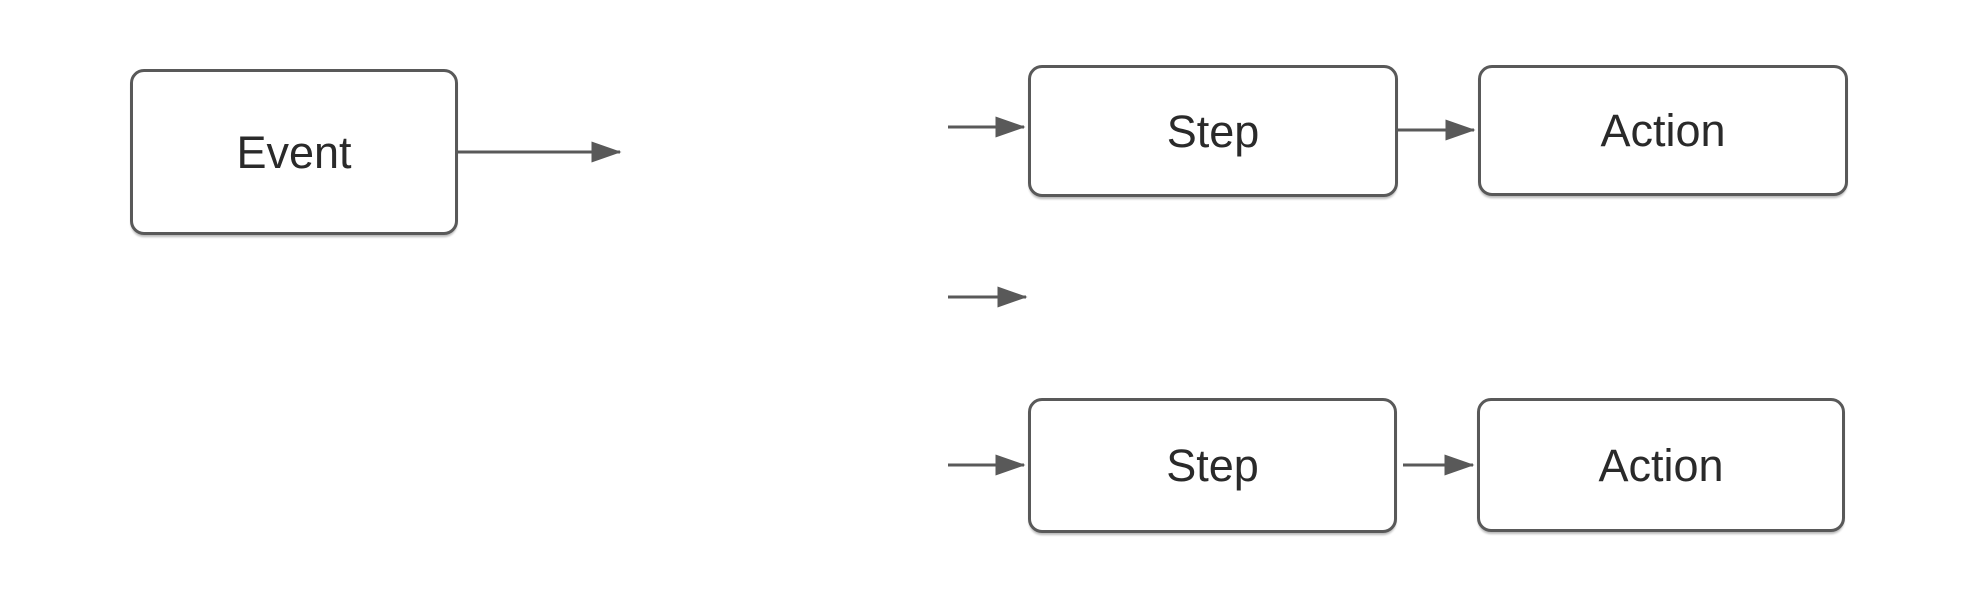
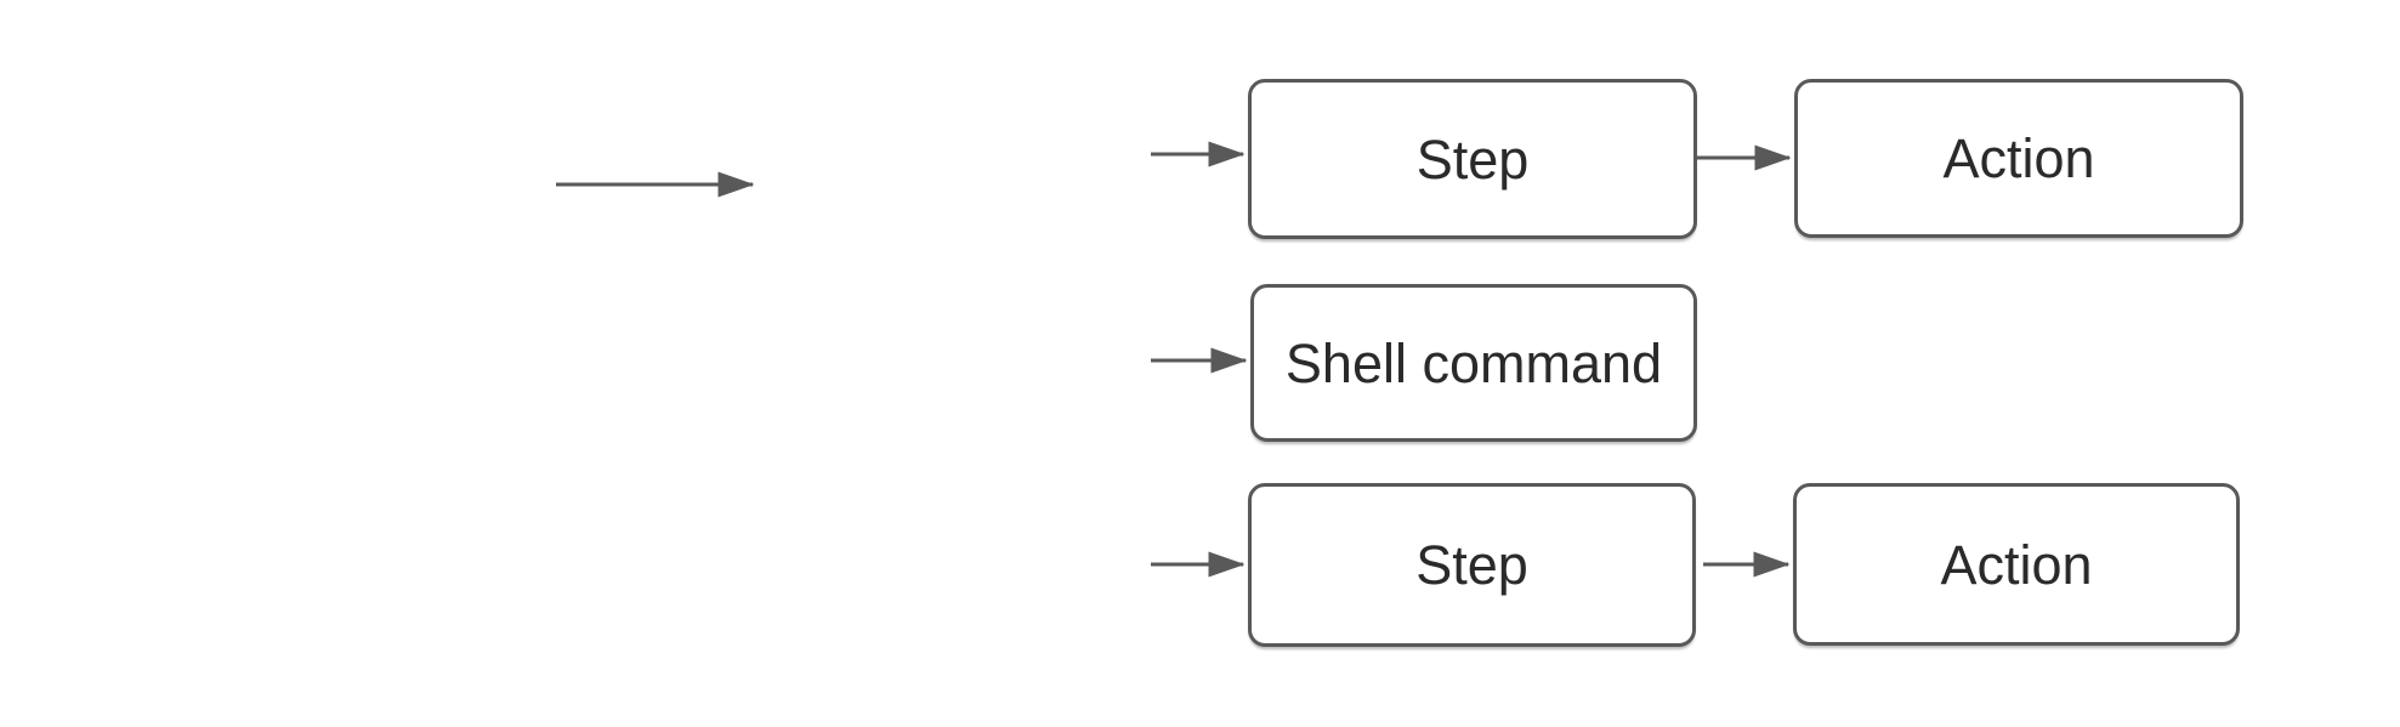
- Event
  Step
  Action
+ Shell command
  Step
  Action
